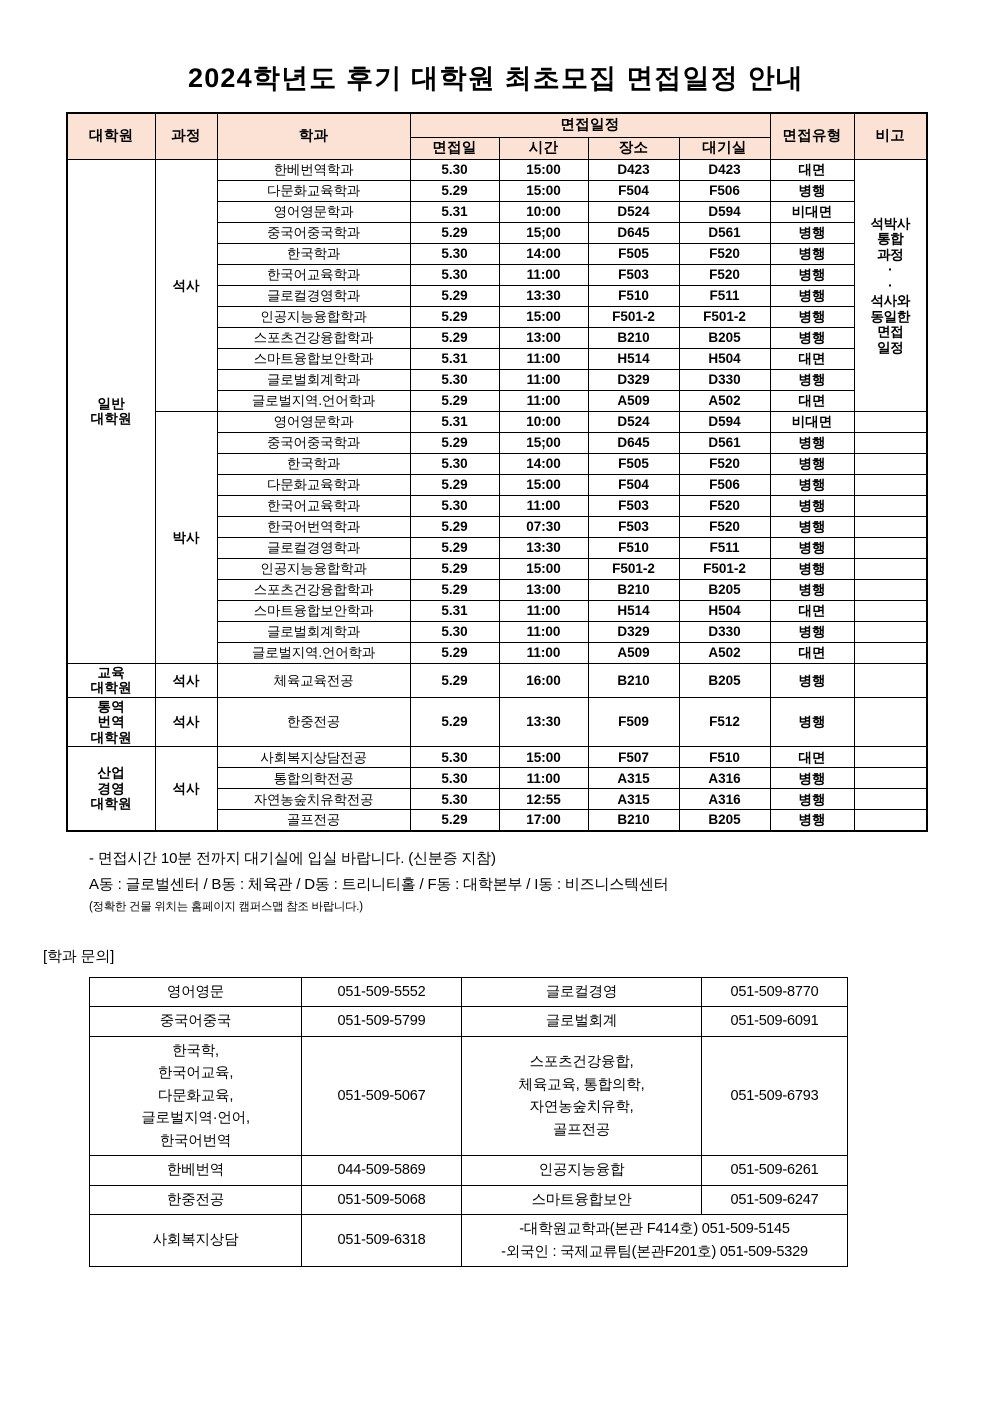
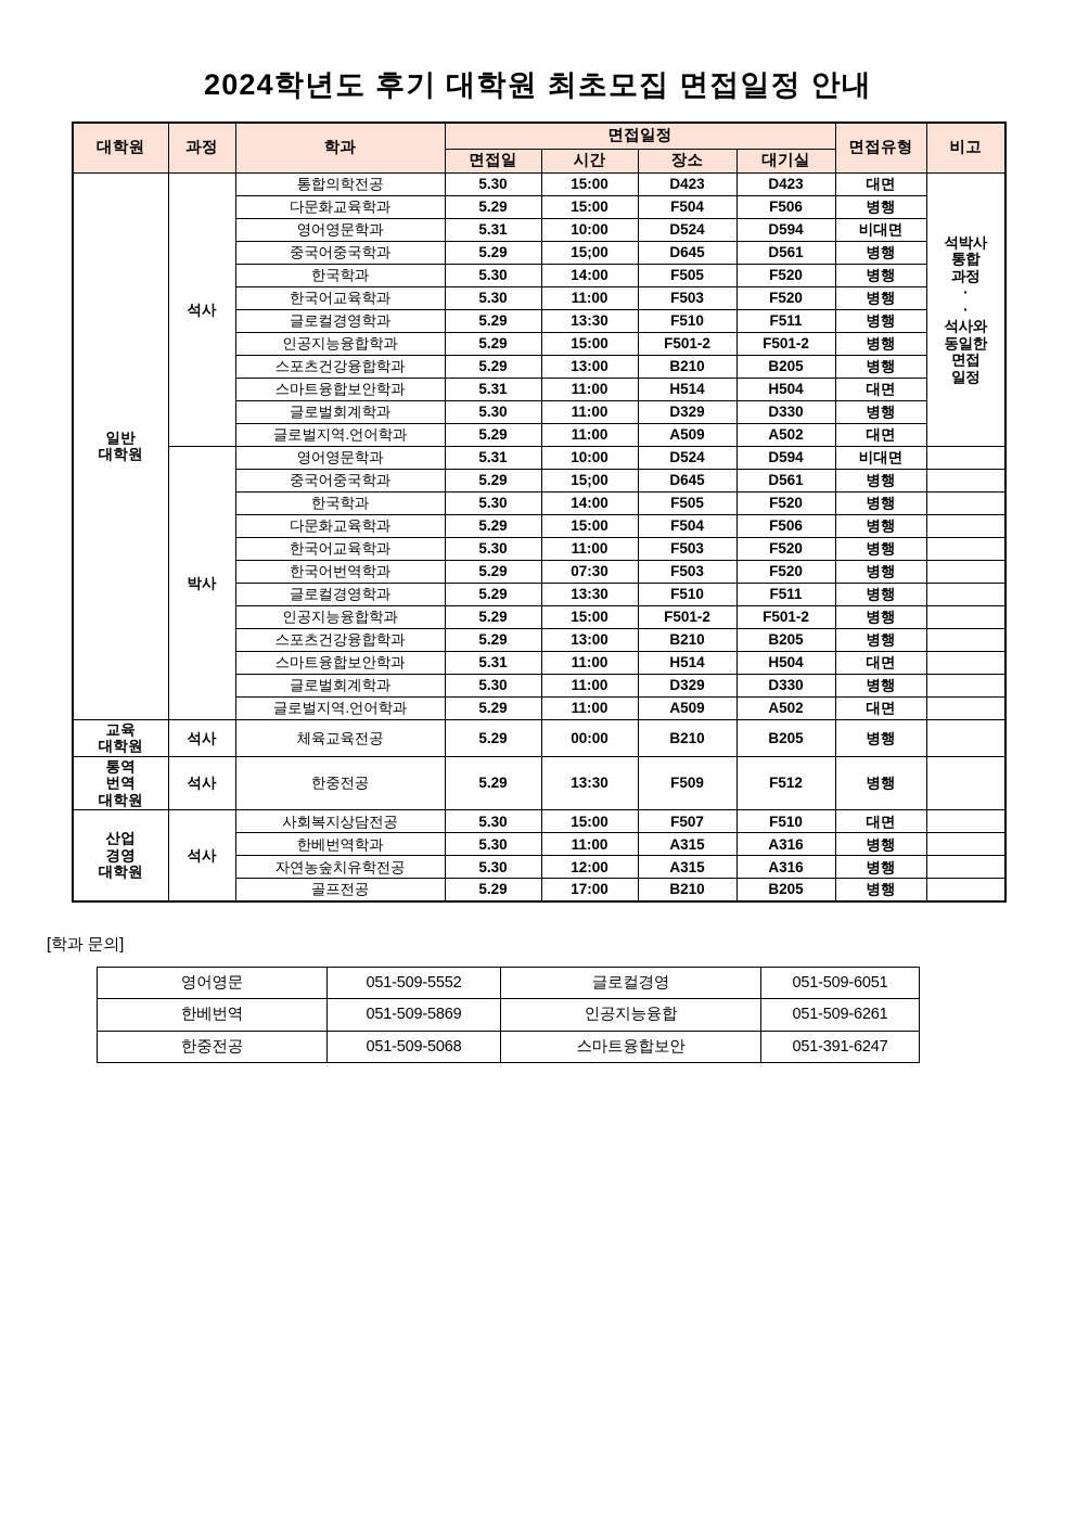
  2024학년도 후기 대학원 최초모집 면접일정 안내
  대학원	과정	학과	면접일정	면접유형	비고
  면접일	시간	장소	대기실
- 일반대학원	석사	한베번역학과	5.30	15:00	D423	D423	대면	석박사통합과정··석사와동일한면접일정
+ 일반대학원	석사	통합의학전공	5.30	15:00	D423	D423	대면	석박사통합과정··석사와동일한면접일정
  다문화교육학과	5.29	15:00	F504	F506	병행
  영어영문학과	5.31	10:00	D524	D594	비대면
  중국어중국학과	5.29	15;00	D645	D561	병행
  한국학과	5.30	14:00	F505	F520	병행
  한국어교육학과	5.30	11:00	F503	F520	병행
  글로컬경영학과	5.29	13:30	F510	F511	병행
  인공지능융합학과	5.29	15:00	F501-2	F501-2	병행
  스포츠건강융합학과	5.29	13:00	B210	B205	병행
  스마트융합보안학과	5.31	11:00	H514	H504	대면
  글로벌회계학과	5.30	11:00	D329	D330	병행
  글로벌지역.언어학과	5.29	11:00	A509	A502	대면
  박사	영어영문학과	5.31	10:00	D524	D594	비대면
  중국어중국학과	5.29	15;00	D645	D561	병행
  한국학과	5.30	14:00	F505	F520	병행
  다문화교육학과	5.29	15:00	F504	F506	병행
  한국어교육학과	5.30	11:00	F503	F520	병행
  한국어번역학과	5.29	07:30	F503	F520	병행
  글로컬경영학과	5.29	13:30	F510	F511	병행
  인공지능융합학과	5.29	15:00	F501-2	F501-2	병행
  스포츠건강융합학과	5.29	13:00	B210	B205	병행
  스마트융합보안학과	5.31	11:00	H514	H504	대면
  글로벌회계학과	5.30	11:00	D329	D330	병행
  글로벌지역.언어학과	5.29	11:00	A509	A502	대면
- 교육대학원	석사	체육교육전공	5.29	16:00	B210	B205	병행
+ 교육대학원	석사	체육교육전공	5.29	00:00	B210	B205	병행
  통역번역대학원	석사	한중전공	5.29	13:30	F509	F512	병행
  산업경영대학원	석사	사회복지상담전공	5.30	15:00	F507	F510	대면
- 통합의학전공	5.30	11:00	A315	A316	병행
+ 한베번역학과	5.30	11:00	A315	A316	병행
- 자연농숲치유학전공	5.30	12:55	A315	A316	병행
+ 자연농숲치유학전공	5.30	12:00	A315	A316	병행
  골프전공	5.29	17:00	B210	B205	병행
- - 면접시간 10분 전까지 대기실에 입실 바랍니다. (신분증 지참)
- A동 : 글로벌센터 / B동 : 체육관 / D동 : 트리니티홀 / F동 : 대학본부 / I동 : 비즈니스텍센터
- (정확한 건물 위치는 홈페이지 캠퍼스맵 참조 바랍니다.)
  [학과 문의]
- 영어영문	051-509-5552	글로컬경영	051-509-8770
+ 영어영문	051-509-5552	글로컬경영	051-509-6051
- 중국어중국	051-509-5799	글로벌회계	051-509-6091
- 한국학,한국어교육,다문화교육,글로벌지역·언어,한국어번역	051-509-5067	스포츠건강융합,체육교육, 통합의학,자연농숲치유학,골프전공	051-509-6793
- 한베번역	044-509-5869	인공지능융합	051-509-6261
+ 한베번역	051-509-5869	인공지능융합	051-509-6261
- 한중전공	051-509-5068	스마트융합보안	051-509-6247
+ 한중전공	051-509-5068	스마트융합보안	051-391-6247
- 사회복지상담	051-509-6318	-대학원교학과(본관 F414호) 051-509-5145-외국인 : 국제교류팀(본관F201호) 051-509-5329
